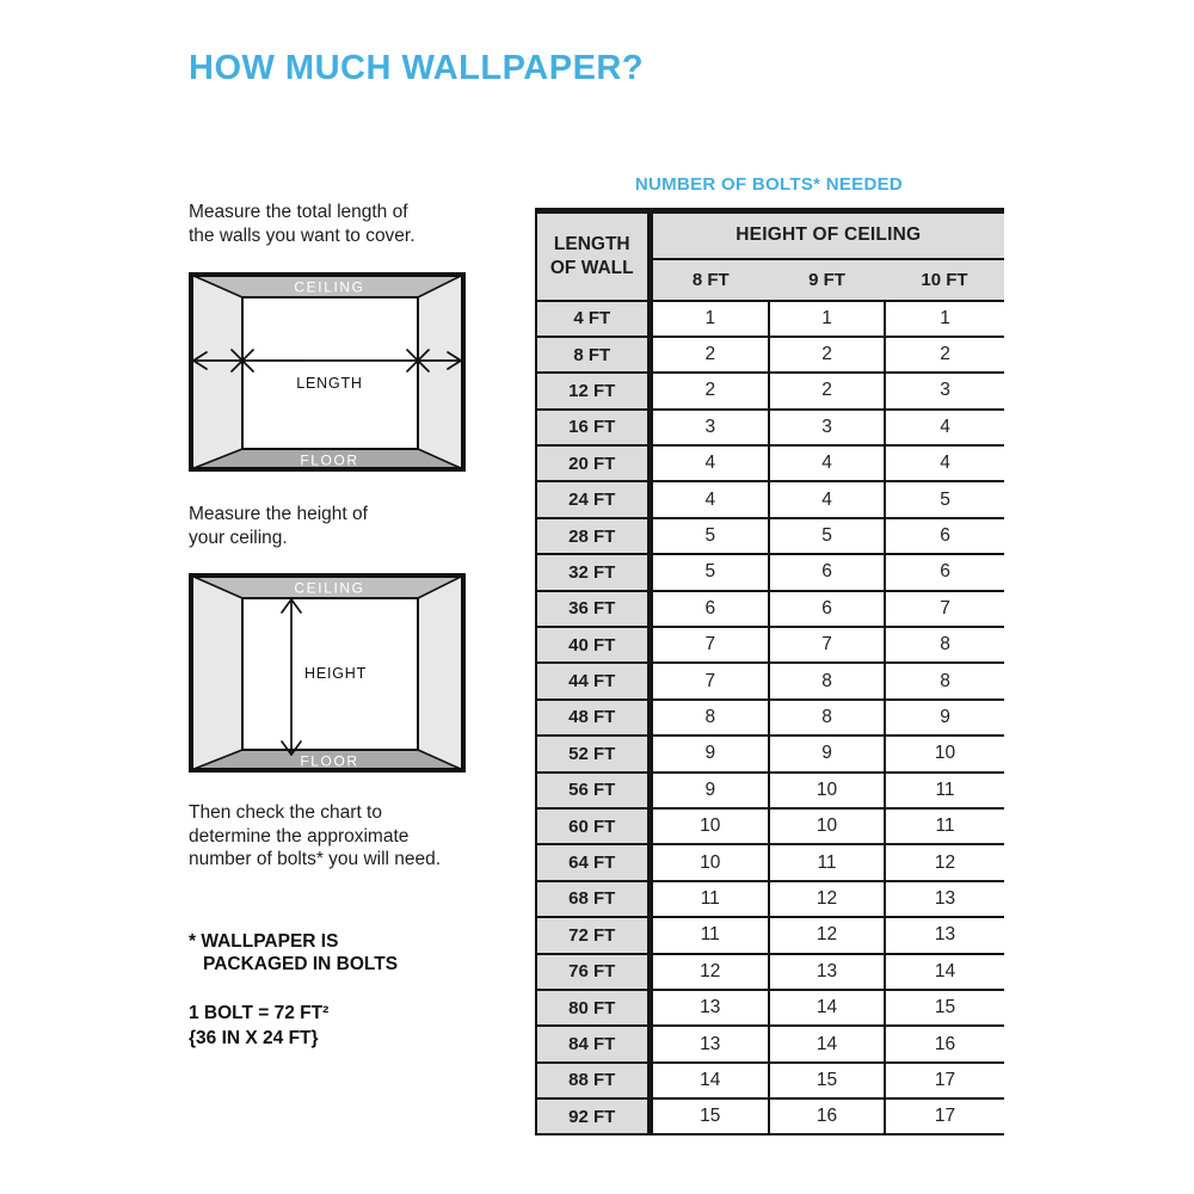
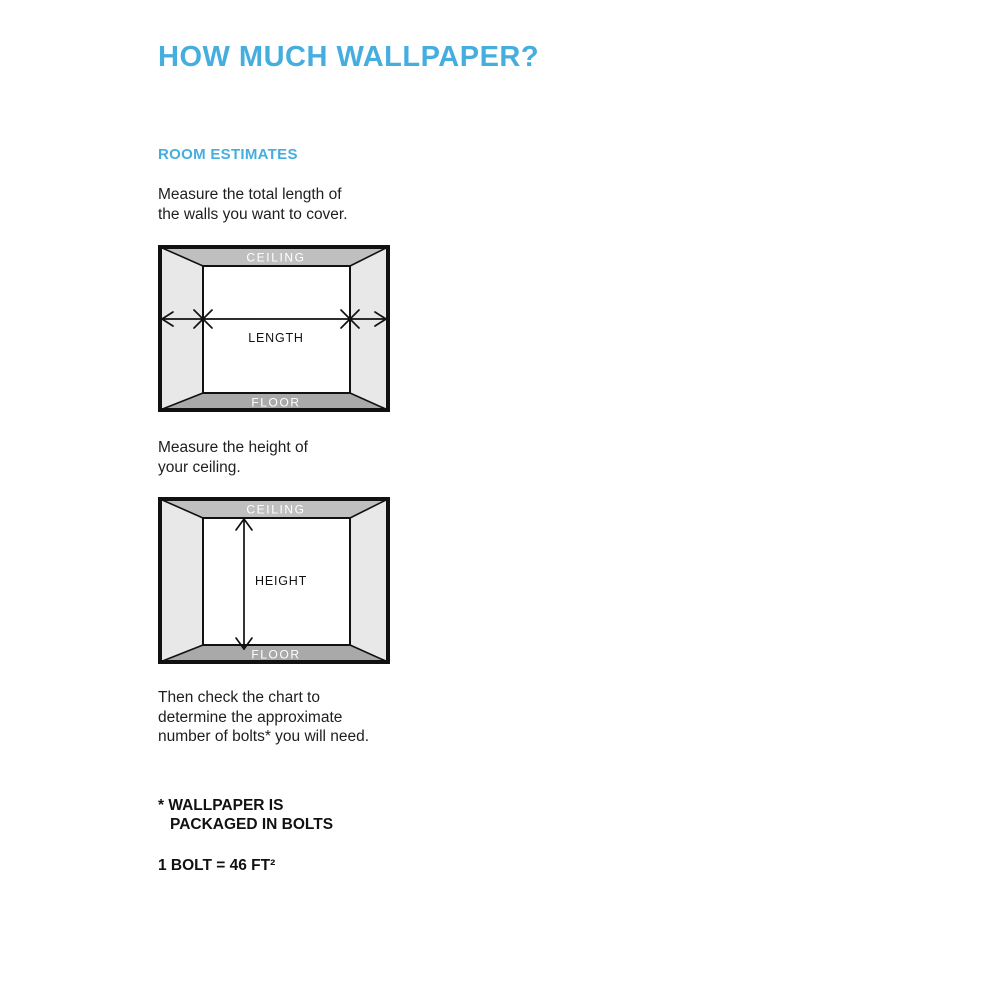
  HOW MUCH WALLPAPER?
+ ROOM ESTIMATES
  Measure the total length of
  the walls you want to cover.
  CEILING
  FLOOR
  LENGTH
  Measure the height of
  your ceiling.
  CEILING
  FLOOR
  HEIGHT
  Then check the chart to
  determine the approximate
  number of bolts* you will need.
  * WALLPAPER IS
  PACKAGED IN BOLTS
- 1 BOLT = 72 FT²
+ 1 BOLT = 46 FT²
- {36 IN X 24 FT}
- NUMBER OF BOLTS* NEEDED
- LENGTH OF WALL	HEIGHT OF CEILING
- 8 FT	9 FT	10 FT
- 4 FT	1	1	1
- 8 FT	2	2	2
- 12 FT	2	2	3
- 16 FT	3	3	4
- 20 FT	4	4	4
- 24 FT	4	4	5
- 28 FT	5	5	6
- 32 FT	5	6	6
- 36 FT	6	6	7
- 40 FT	7	7	8
- 44 FT	7	8	8
- 48 FT	8	8	9
- 52 FT	9	9	10
- 56 FT	9	10	11
- 60 FT	10	10	11
- 64 FT	10	11	12
- 68 FT	11	12	13
- 72 FT	11	12	13
- 76 FT	12	13	14
- 80 FT	13	14	15
- 84 FT	13	14	16
- 88 FT	14	15	17
- 92 FT	15	16	17
